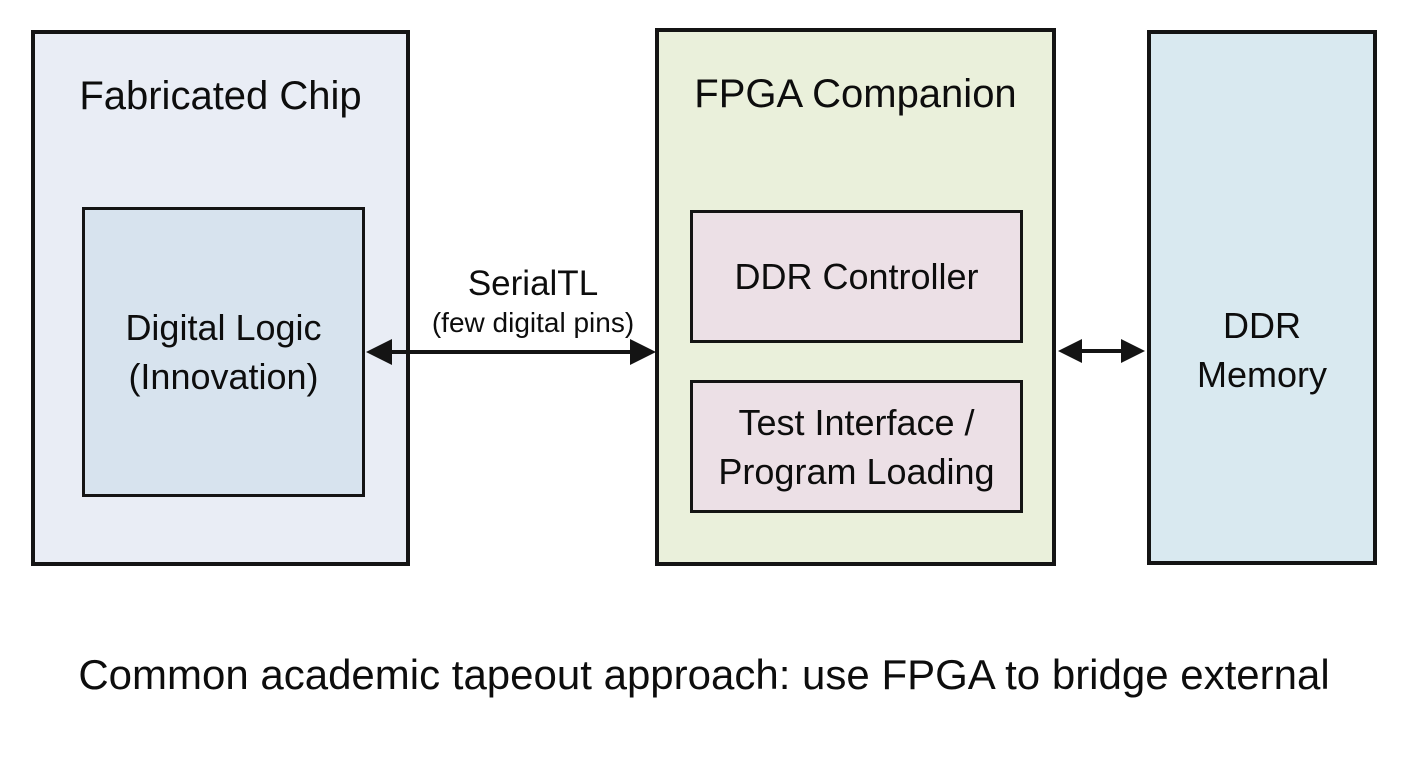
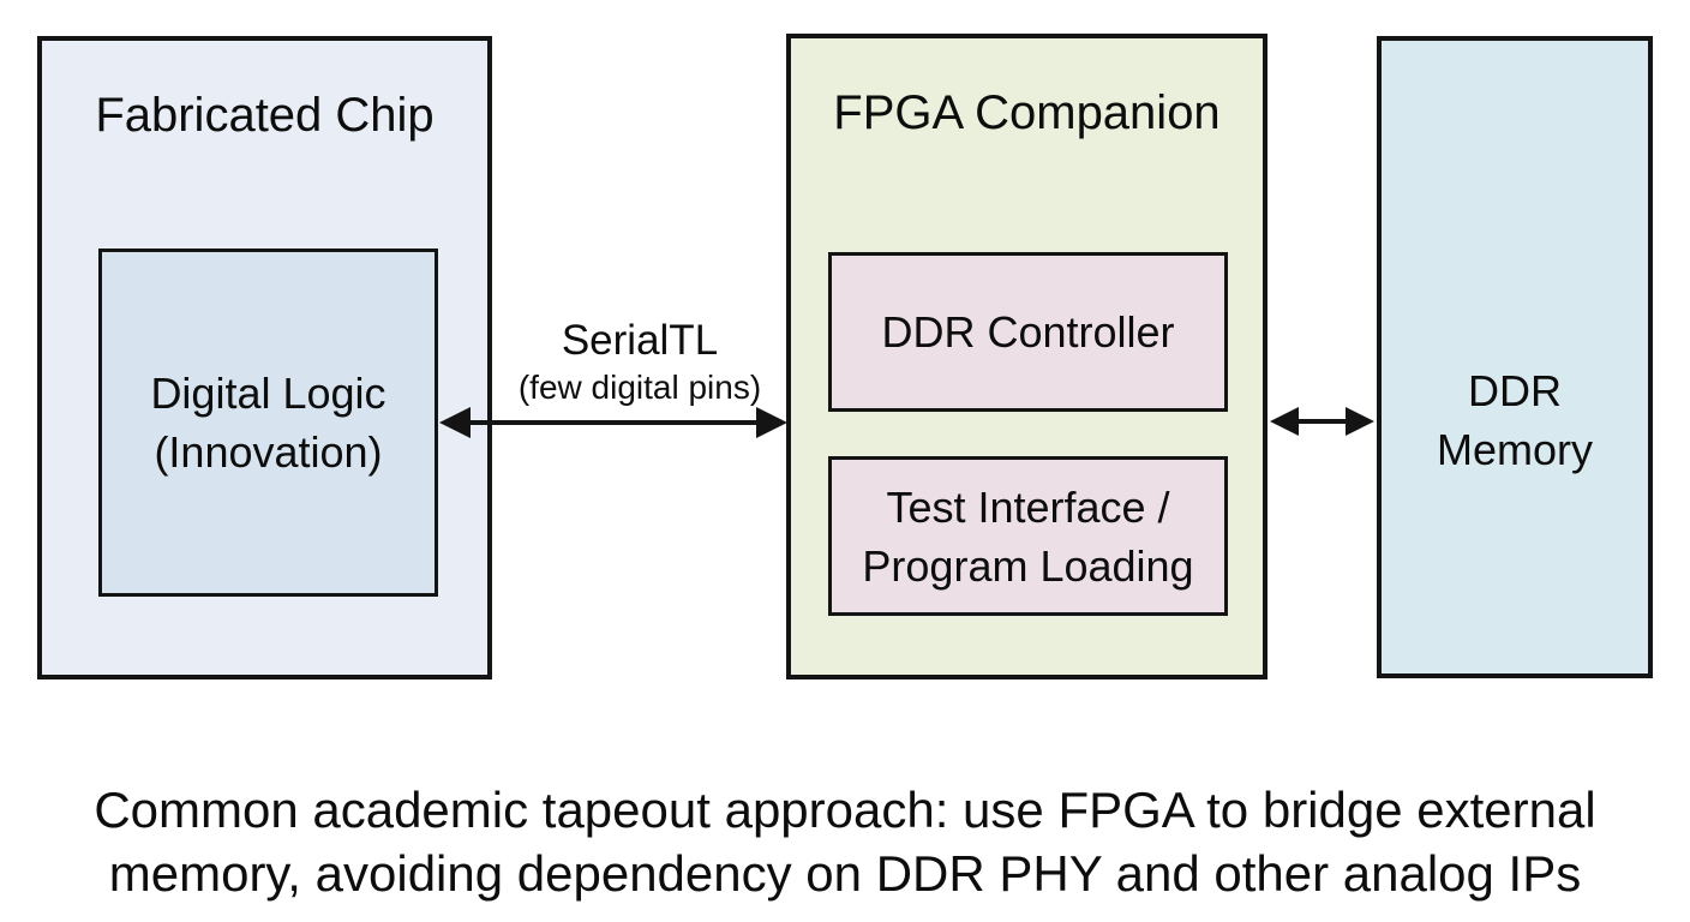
  Fabricated Chip
  Digital Logic
  (Innovation)
  FPGA Companion
  DDR Controller
  Test Interface /
  Program Loading
  DDR
  Memory
  SerialTL
  (few digital pins)
  Common academic tapeout approach: use FPGA to bridge external
+ memory, avoiding dependency on DDR PHY and other analog IPs
